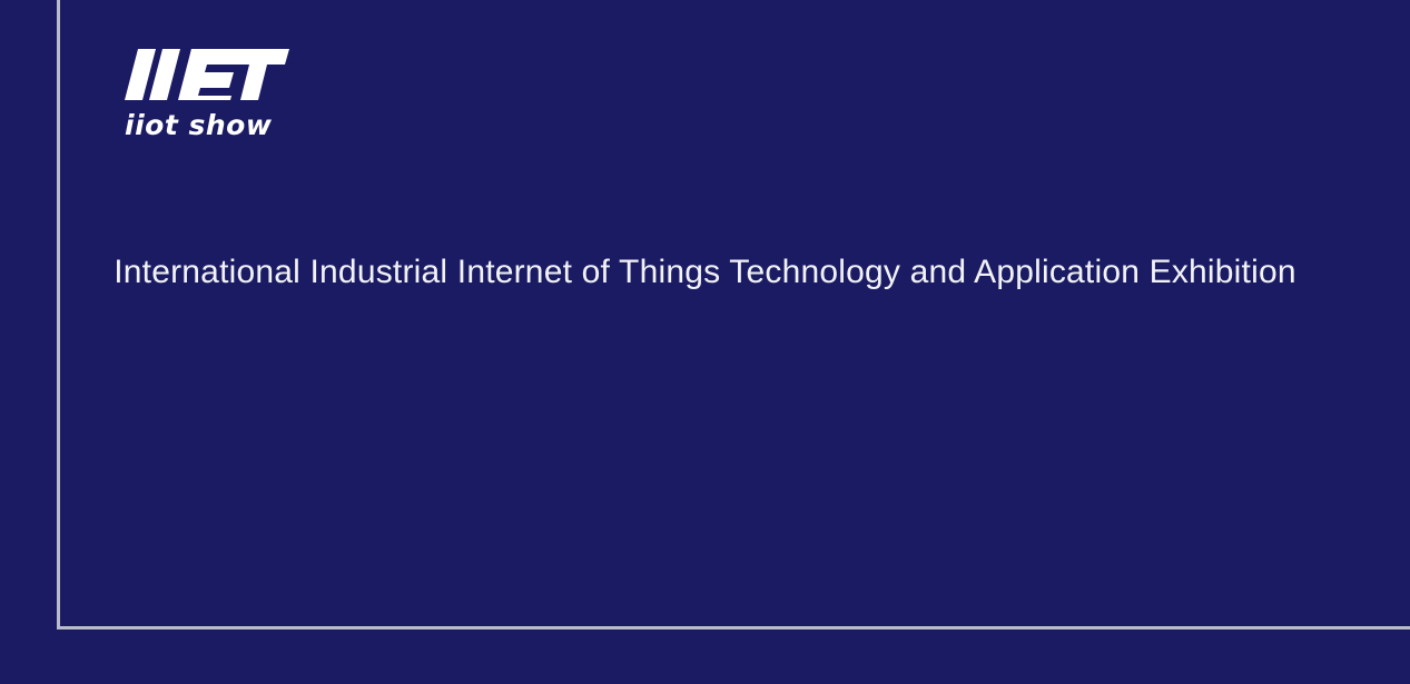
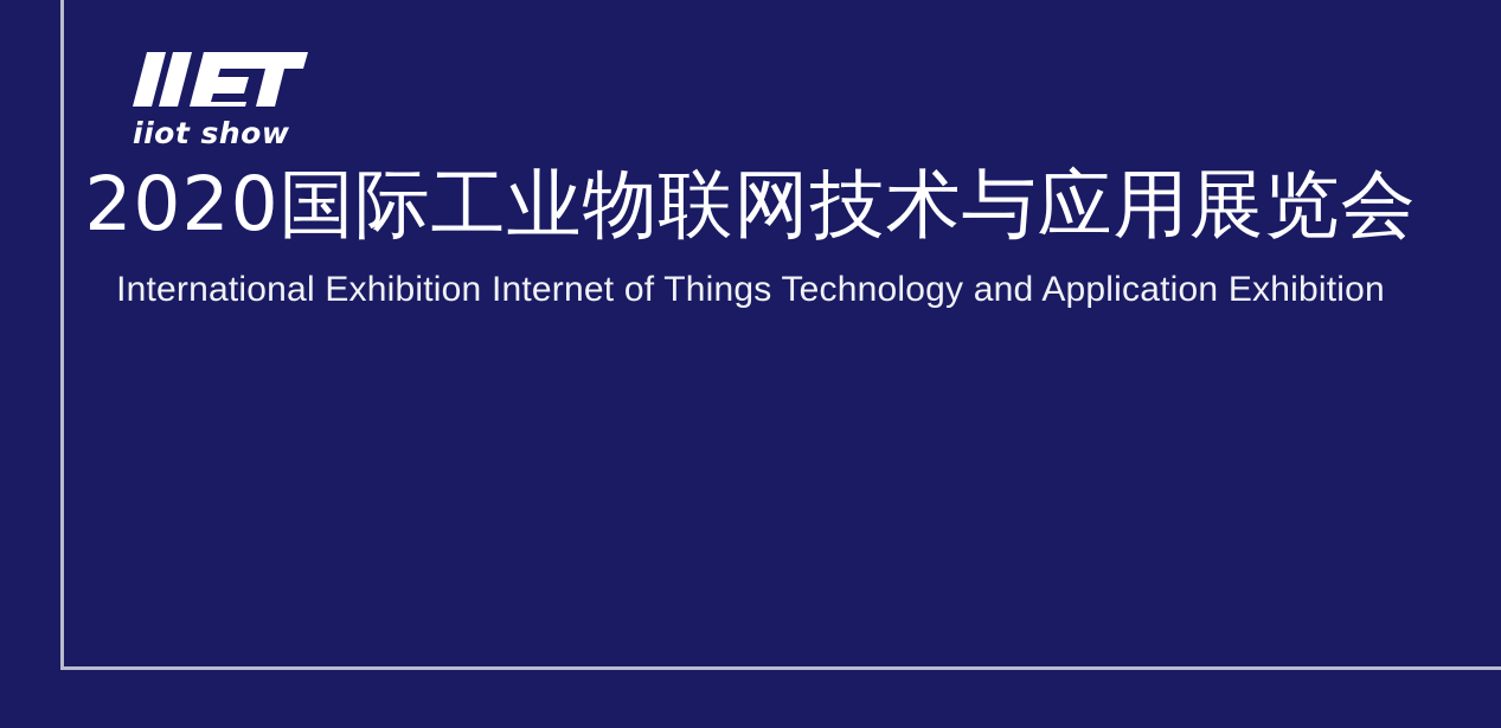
  iiot show
+ 2020国际工业物联网技术与应用展览会
- International Industrial Internet of Things Technology and Application Exhibition
+ International Exhibition Internet of Things Technology and Application Exhibition
